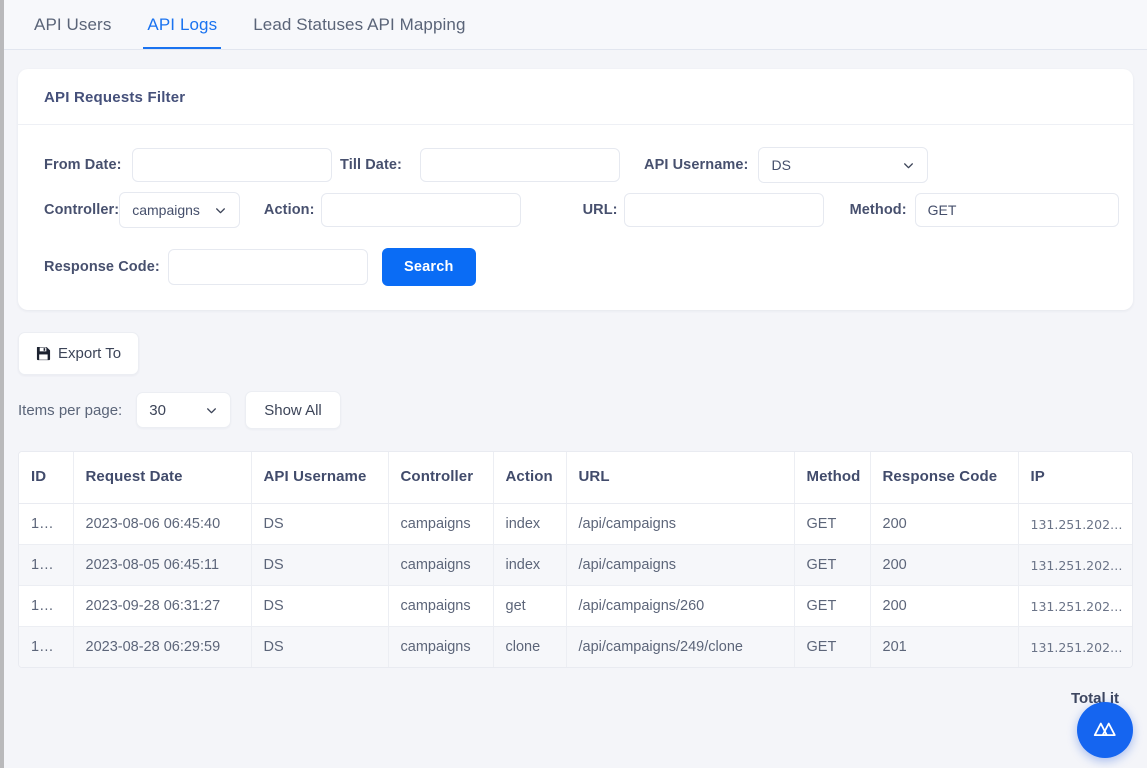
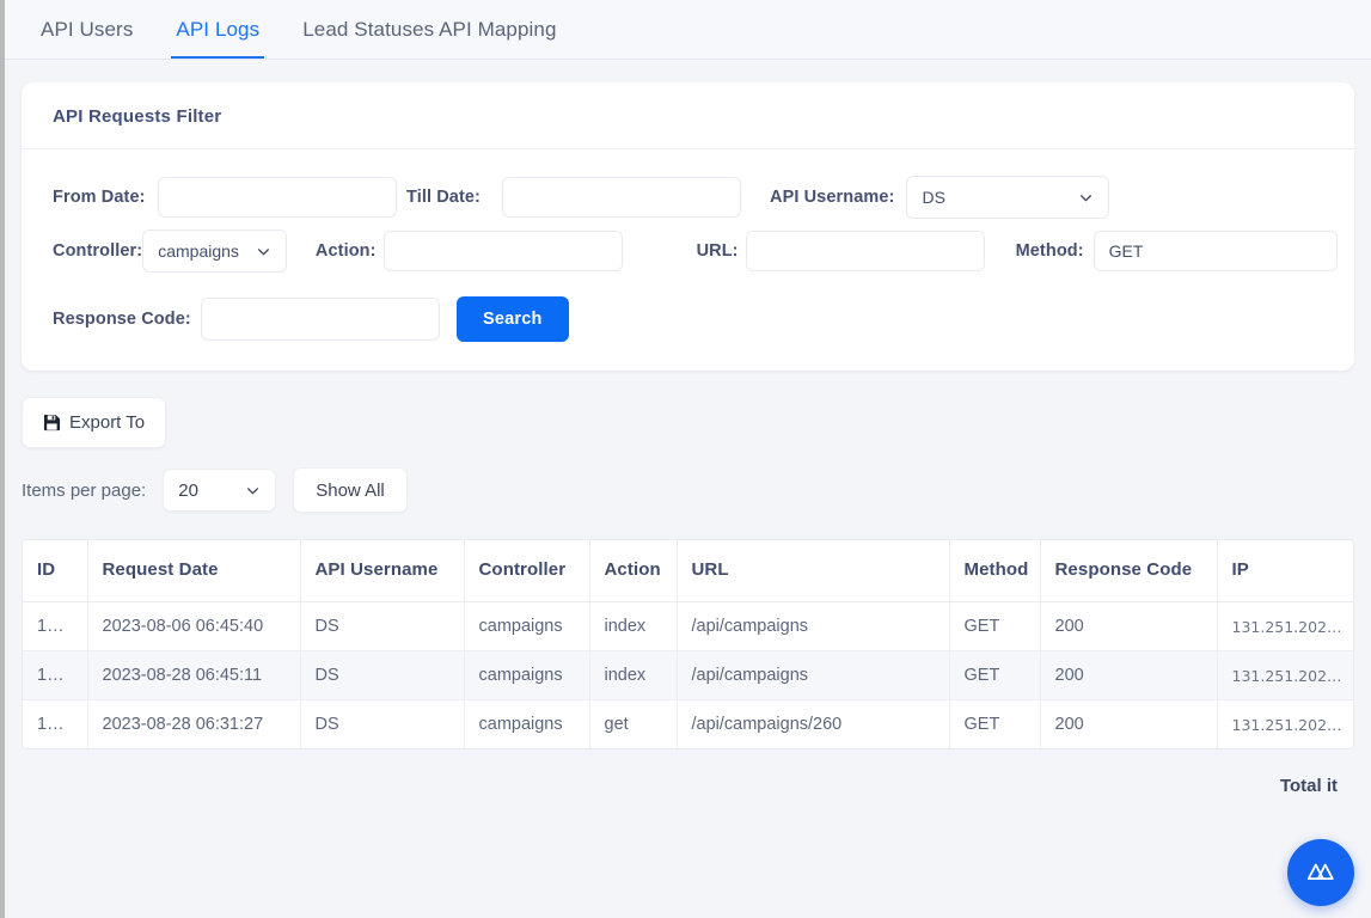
  API Users
  API Logs
  Lead Statuses API Mapping
  API Requests Filter
  From Date:
  Till Date:
  API Username:
  DS
  Controller:
  campaigns
  Action:
  URL:
  Method:
  GET
  Response Code:
  Search
  Export To
  Items per page:
- 30
+ 20
  Show All
  ID	Request Date	API Username	Controller	Action	URL	Method	Response Code	IP
  1388	2023-08-06 06:45:40	DS	campaigns	index	/api/campaigns	GET	200	131.251.202.20
- 1387	2023-08-05 06:45:11	DS	campaigns	index	/api/campaigns	GET	200	131.251.202.20
+ 1387	2023-08-28 06:45:11	DS	campaigns	index	/api/campaigns	GET	200	131.251.202.20
- 1377	2023-09-28 06:31:27	DS	campaigns	get	/api/campaigns/260	GET	200	131.251.202.20
+ 1377	2023-08-28 06:31:27	DS	campaigns	get	/api/campaigns/260	GET	200	131.251.202.20
- 1376	2023-08-28 06:29:59	DS	campaigns	clone	/api/campaigns/249/clone	GET	201	131.251.202.20
  Total it
